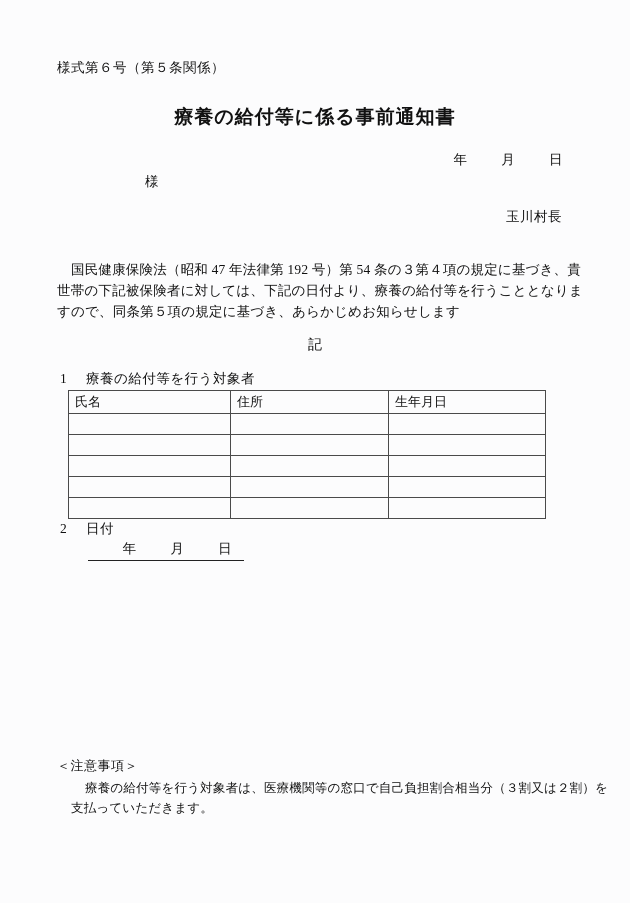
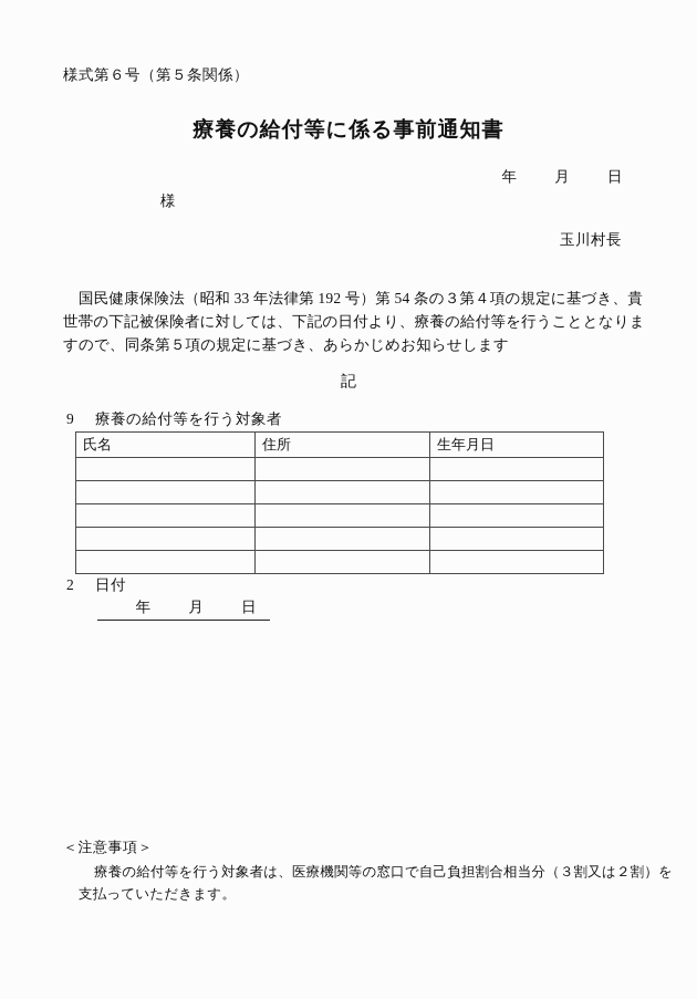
  様式第６号（第５条関係）
  療養の給付等に係る事前通知書
  年 月 日
  様
  玉川村長
- 国民健康保険法（昭和 47 年法律第 192 号）第 54 条の３第４項の規定に基づき、貴
+ 国民健康保険法（昭和 33 年法律第 192 号）第 54 条の３第４項の規定に基づき、貴
  世帯の下記被保険者に対しては、下記の日付より、療養の給付等を行うこととなりま
  すので、同条第５項の規定に基づき、あらかじめお知らせします
  記
- 1 療養の給付等を行う対象者
+ 9 療養の給付等を行う対象者
  氏名	住所	生年月日
  2 日付
  年 月 日
  ＜注意事項＞
  療養の給付等を行う対象者は、医療機関等の窓口で自己負担割合相当分（３割又は２割）を
  支払っていただきます。
